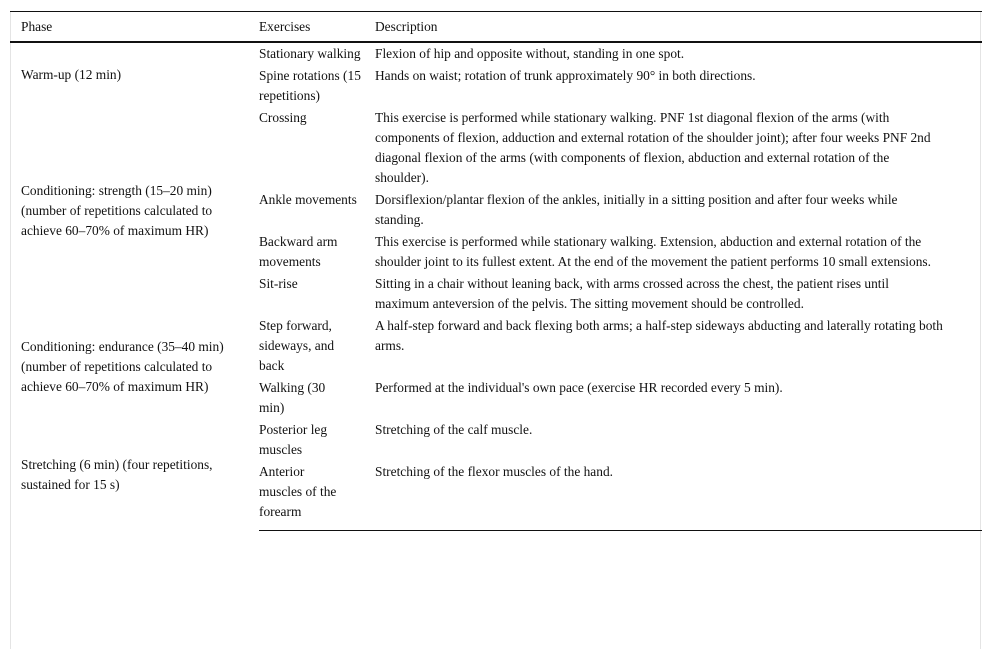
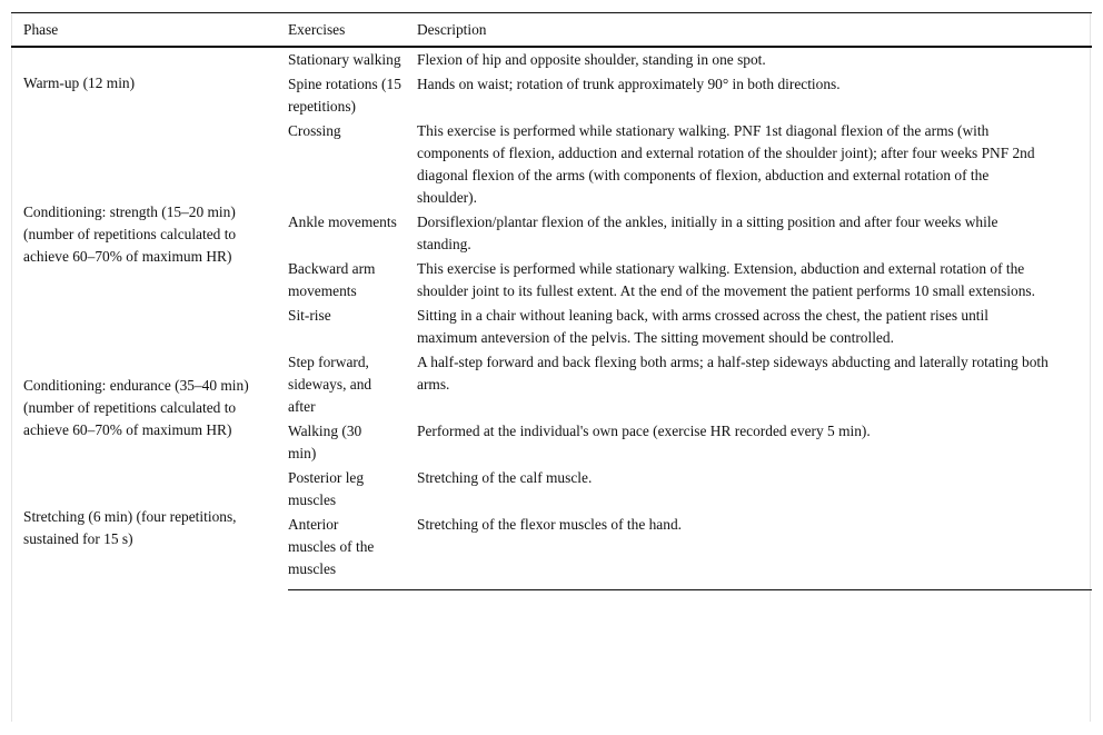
  Phase	Exercises	Description
- Warm-up (12 min)	Stationary walking	Flexion of hip and opposite without, standing in one spot.
+ Warm-up (12 min)	Stationary walking	Flexion of hip and opposite shoulder, standing in one spot.
  Spine rotations (15 repetitions)	Hands on waist; rotation of trunk approximately 90° in both directions.
  Conditioning: strength (15–20 min) (number of repetitions calculated to achieve 60–70% of maximum HR)	Crossing	This exercise is performed while stationary walking. PNF 1st diagonal flexion of the arms (with components of flexion, adduction and external rotation of the shoulder joint); after four weeks PNF 2nd diagonal flexion of the arms (with components of flexion, abduction and external rotation of the shoulder).
  Ankle movements	Dorsiflexion/plantar flexion of the ankles, initially in a sitting position and after four weeks while standing.
  Backward arm movements	This exercise is performed while stationary walking. Extension, abduction and external rotation of the shoulder joint to its fullest extent. At the end of the movement the patient performs 10 small extensions.
  Sit-rise	Sitting in a chair without leaning back, with arms crossed across the chest, the patient rises until maximum anteversion of the pelvis. The sitting movement should be controlled.
- Conditioning: endurance (35–40 min) (number of repetitions calculated to achieve 60–70% of maximum HR)	Step forward, sideways, and back	A half-step forward and back flexing both arms; a half-step sideways abducting and laterally rotating both arms.
+ Conditioning: endurance (35–40 min) (number of repetitions calculated to achieve 60–70% of maximum HR)	Step forward, sideways, and after	A half-step forward and back flexing both arms; a half-step sideways abducting and laterally rotating both arms.
  Walking (30 min)	Performed at the individual's own pace (exercise HR recorded every 5 min).
  Stretching (6 min) (four repetitions, sustained for 15 s)	Posterior leg muscles	Stretching of the calf muscle.
- Anterior muscles of the forearm	Stretching of the flexor muscles of the hand.
+ Anterior muscles of the muscles	Stretching of the flexor muscles of the hand.
